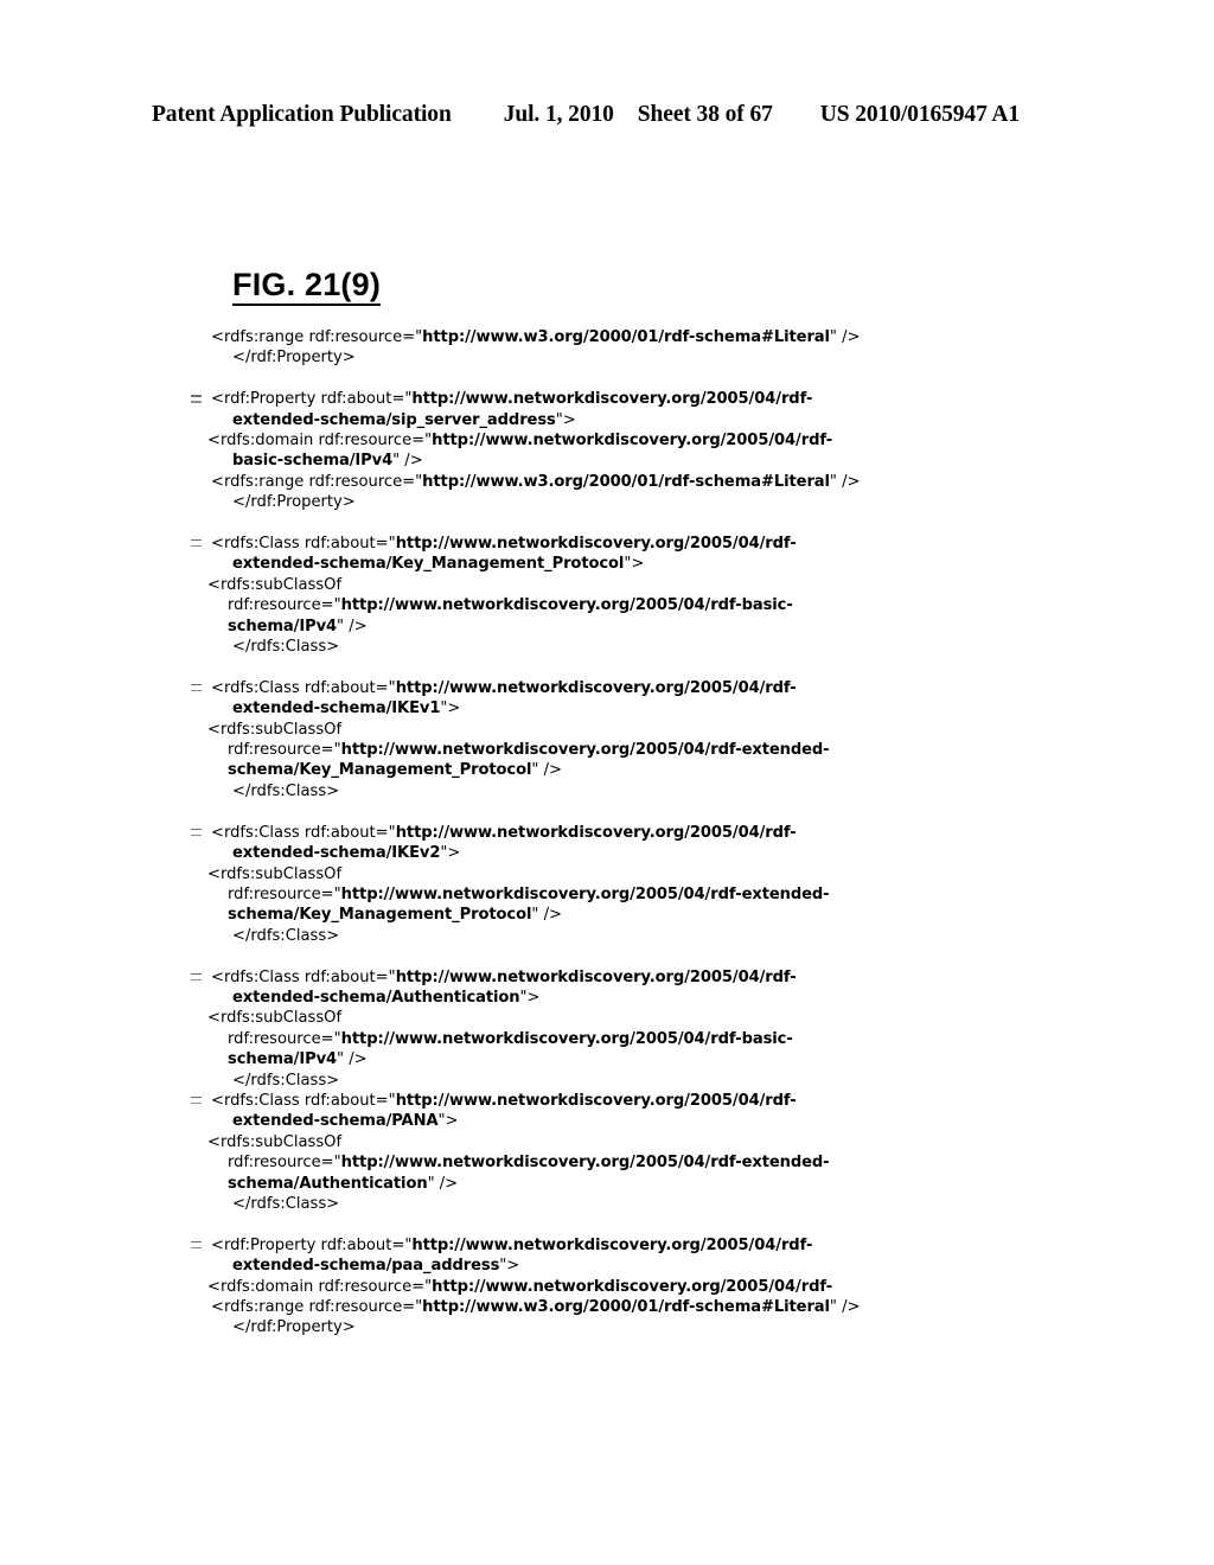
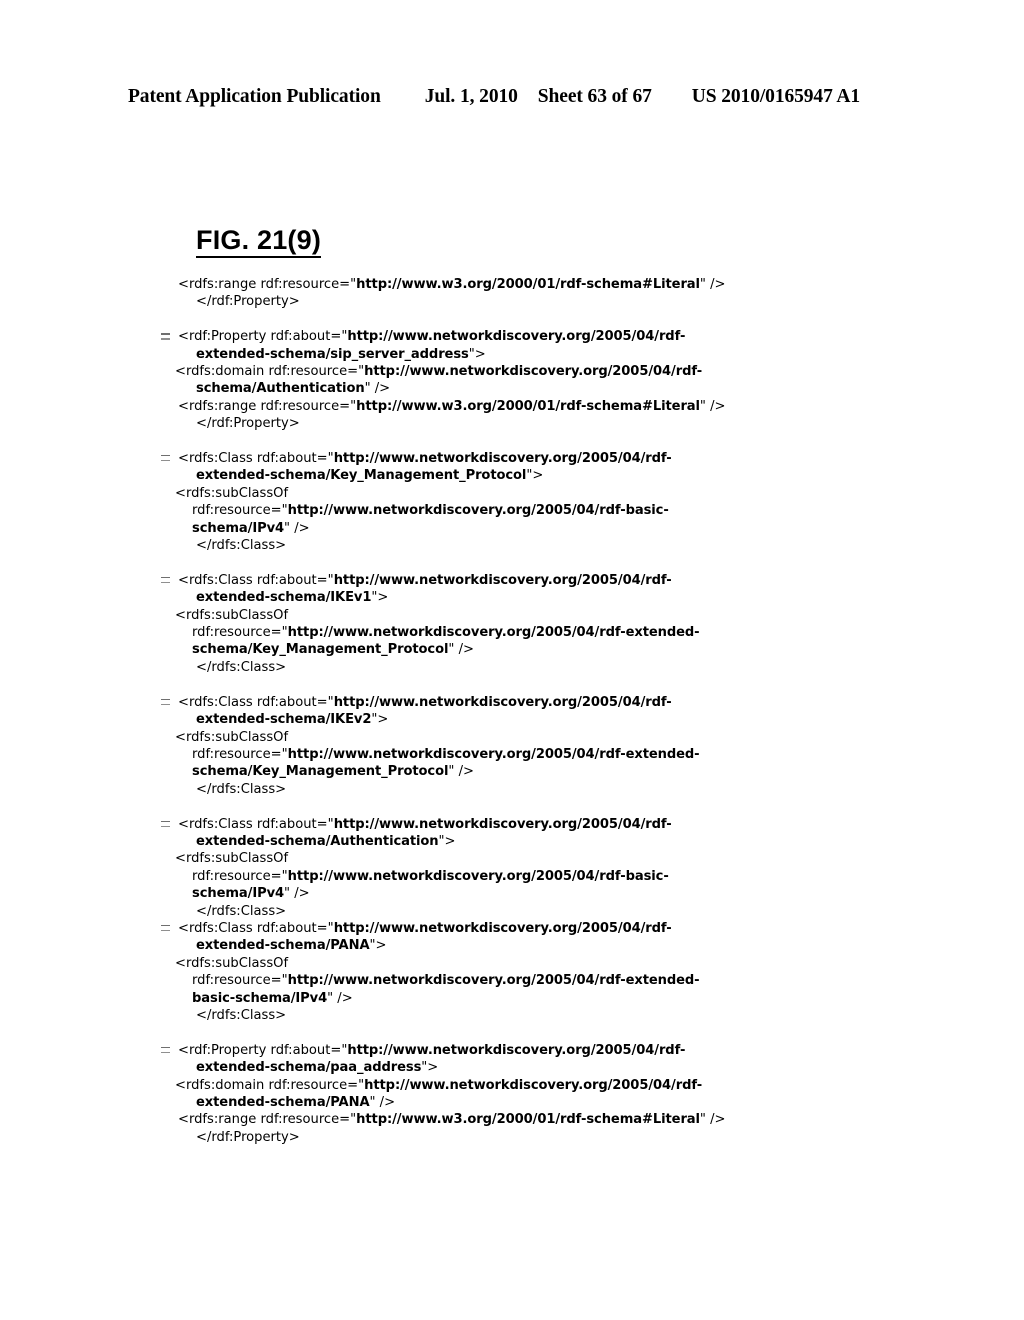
  Patent Application Publication
  Jul. 1, 2010
- Sheet 38 of 67
+ Sheet 63 of 67
  US 2010/0165947 A1
  FIG. 21(9)
  <rdfs:range rdf:resource="http://www.w3.org/2000/01/rdf-schema#Literal" />
  </rdf:Property>
  <rdf:Property rdf:about="http://www.networkdiscovery.org/2005/04/rdf-
  extended-schema/sip_server_address">
  <rdfs:domain rdf:resource="http://www.networkdiscovery.org/2005/04/rdf-
- basic-schema/IPv4" />
+ schema/Authentication" />
  <rdfs:range rdf:resource="http://www.w3.org/2000/01/rdf-schema#Literal" />
  </rdf:Property>
  <rdfs:Class rdf:about="http://www.networkdiscovery.org/2005/04/rdf-
  extended-schema/Key_Management_Protocol">
  <rdfs:subClassOf
  rdf:resource="http://www.networkdiscovery.org/2005/04/rdf-basic-
  schema/IPv4" />
  </rdfs:Class>
  <rdfs:Class rdf:about="http://www.networkdiscovery.org/2005/04/rdf-
  extended-schema/IKEv1">
  <rdfs:subClassOf
  rdf:resource="http://www.networkdiscovery.org/2005/04/rdf-extended-
  schema/Key_Management_Protocol" />
  </rdfs:Class>
  <rdfs:Class rdf:about="http://www.networkdiscovery.org/2005/04/rdf-
  extended-schema/IKEv2">
  <rdfs:subClassOf
  rdf:resource="http://www.networkdiscovery.org/2005/04/rdf-extended-
  schema/Key_Management_Protocol" />
  </rdfs:Class>
  <rdfs:Class rdf:about="http://www.networkdiscovery.org/2005/04/rdf-
  extended-schema/Authentication">
  <rdfs:subClassOf
  rdf:resource="http://www.networkdiscovery.org/2005/04/rdf-basic-
  schema/IPv4" />
  </rdfs:Class>
  <rdfs:Class rdf:about="http://www.networkdiscovery.org/2005/04/rdf-
  extended-schema/PANA">
  <rdfs:subClassOf
  rdf:resource="http://www.networkdiscovery.org/2005/04/rdf-extended-
- schema/Authentication" />
+ basic-schema/IPv4" />
  </rdfs:Class>
  <rdf:Property rdf:about="http://www.networkdiscovery.org/2005/04/rdf-
  extended-schema/paa_address">
  <rdfs:domain rdf:resource="http://www.networkdiscovery.org/2005/04/rdf-
+ extended-schema/PANA" />
  <rdfs:range rdf:resource="http://www.w3.org/2000/01/rdf-schema#Literal" />
  </rdf:Property>
